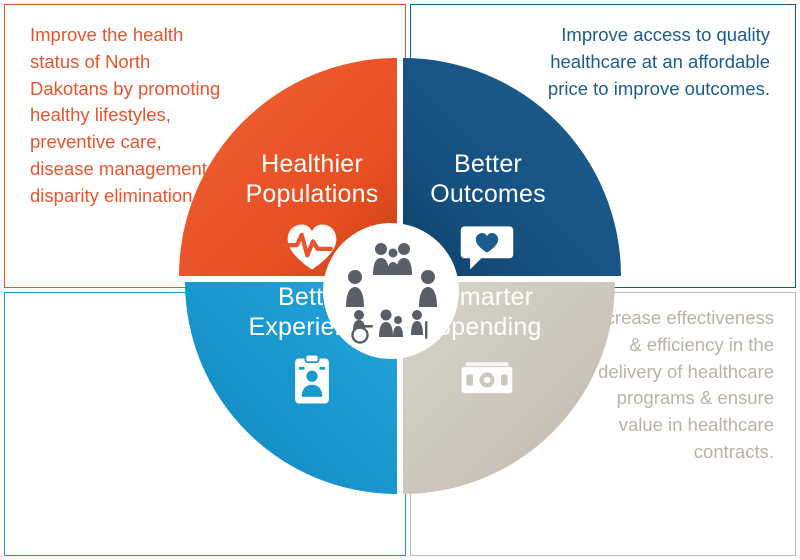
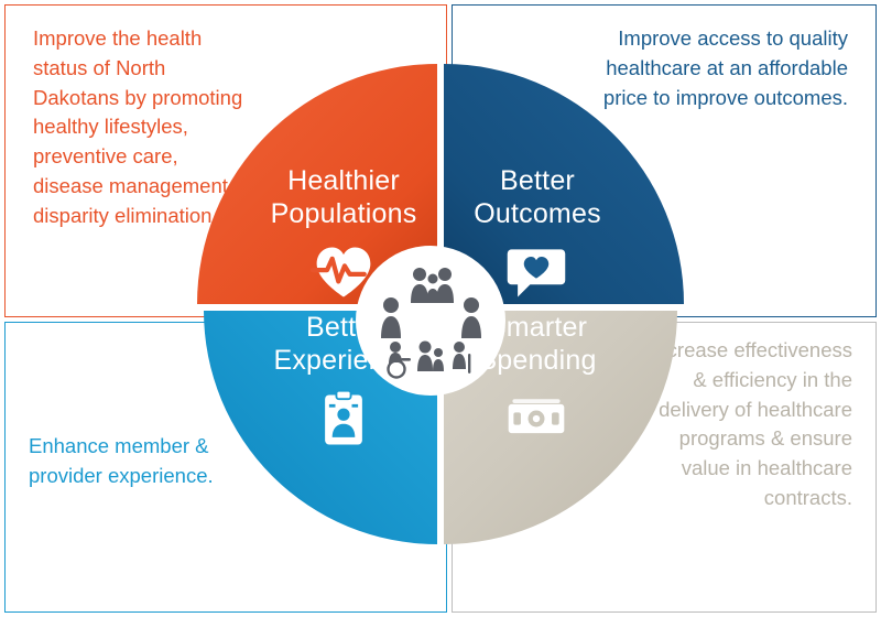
  Improve the health status of North Dakotans by promoting healthy lifestyles, preventive care, disease management disparity elimination
  Improve access to quality healthcare at an affordable price to improve outcomes.
+ Enhance member & provider experience.
  rease effectiveness & efficiency in the delivery of healthcare programs & ensure value in healthcare contracts.
  Healthier
  Populations
  Better
  Outcomes
  Experie
  marter
  pending
